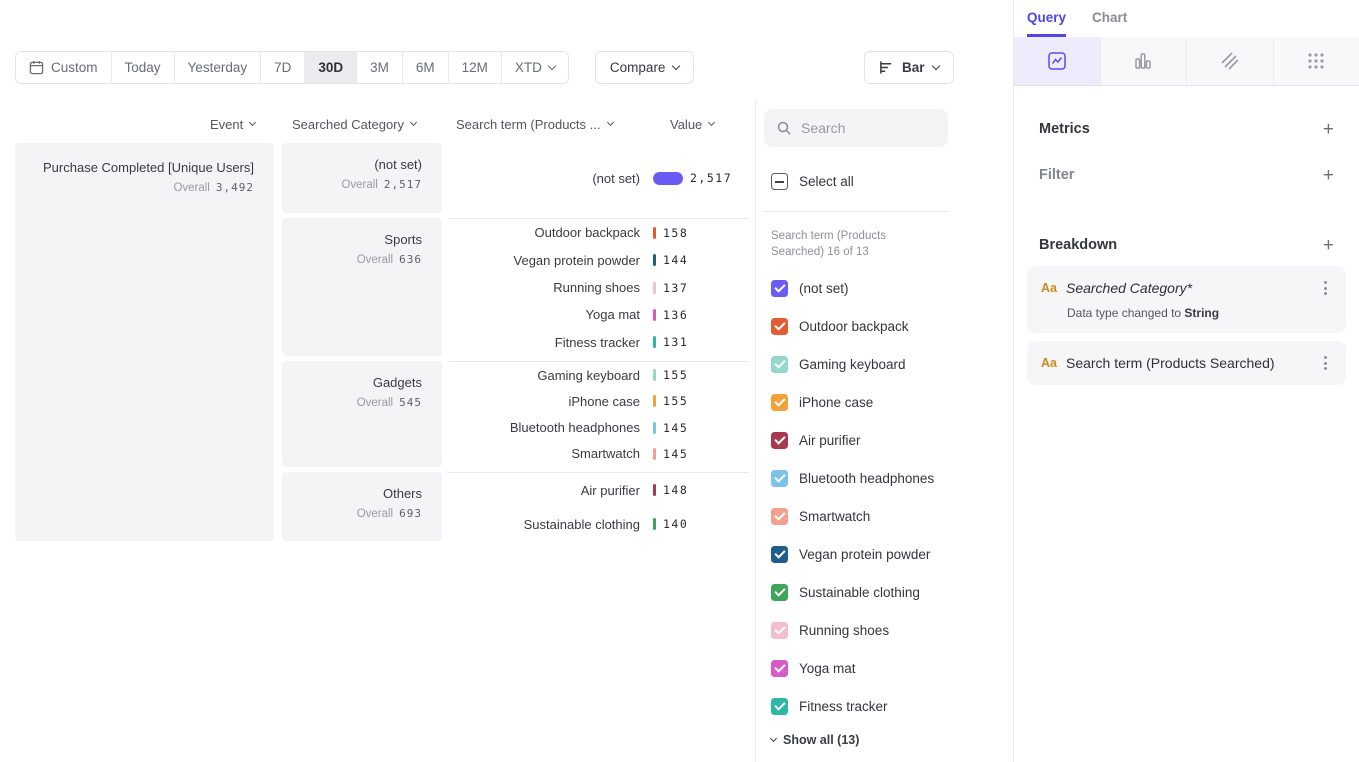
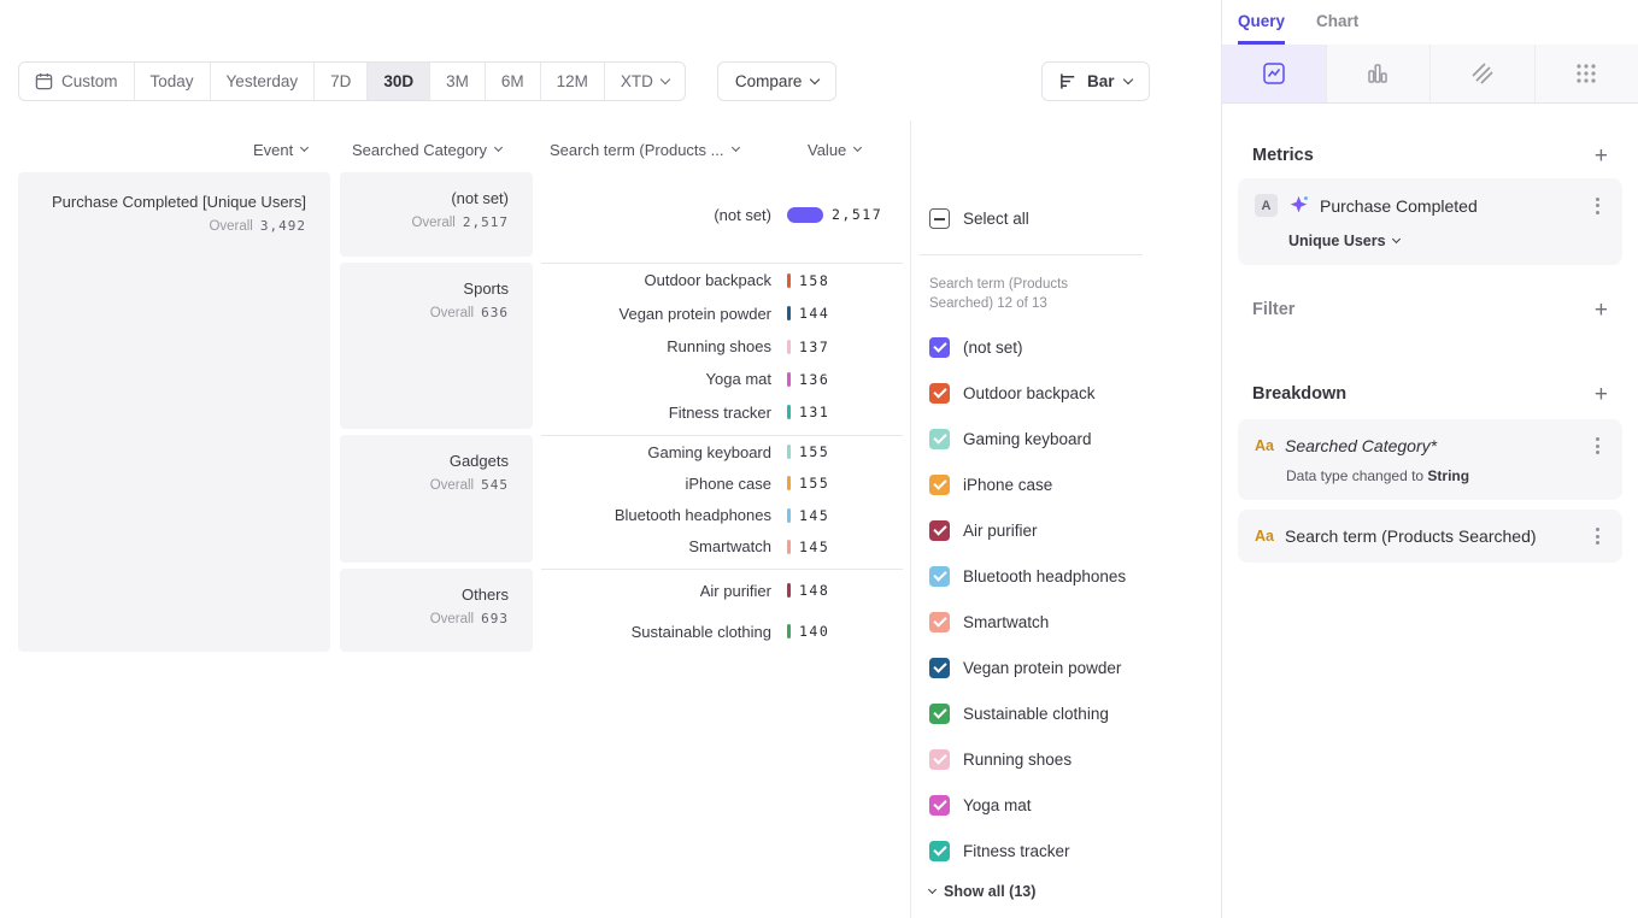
  Custom
  Today
  Yesterday
  7D
  30D
  3M
  6M
  12M
  XTD
  Compare
  Bar
  Event
  Searched Category
  Search term (Products ...
  Value
  Purchase Completed [Unique Users]
  Overall
  3,492
  (not set)
  Overall
  2,517
  Sports
  Overall
  636
  Gadgets
  Overall
  545
  Others
  Overall
  693
  (not set)
  2,517
  Outdoor backpack
  158
  Vegan protein powder
  144
  Running shoes
  137
  Yoga mat
  136
  Fitness tracker
  131
  Gaming keyboard
  155
  iPhone case
  155
  Bluetooth headphones
  145
  Smartwatch
  145
  Air purifier
  148
  Sustainable clothing
  140
- Search
  Select all
- Search term (Products Searched) 16 of 13
+ Search term (Products Searched) 12 of 13
  (not set)
  Outdoor backpack
  Gaming keyboard
  iPhone case
  Air purifier
  Bluetooth headphones
  Smartwatch
  Vegan protein powder
  Sustainable clothing
  Running shoes
  Yoga mat
  Fitness tracker
  Show all (13)
  Query
  Chart
  Metrics
  +
+ A
+ Purchase Completed
+ Unique Users
  Filter
  +
  Breakdown
  +
  Aa
  Searched Category*
  Data type changed to String
  Aa
  Search term (Products Searched)
